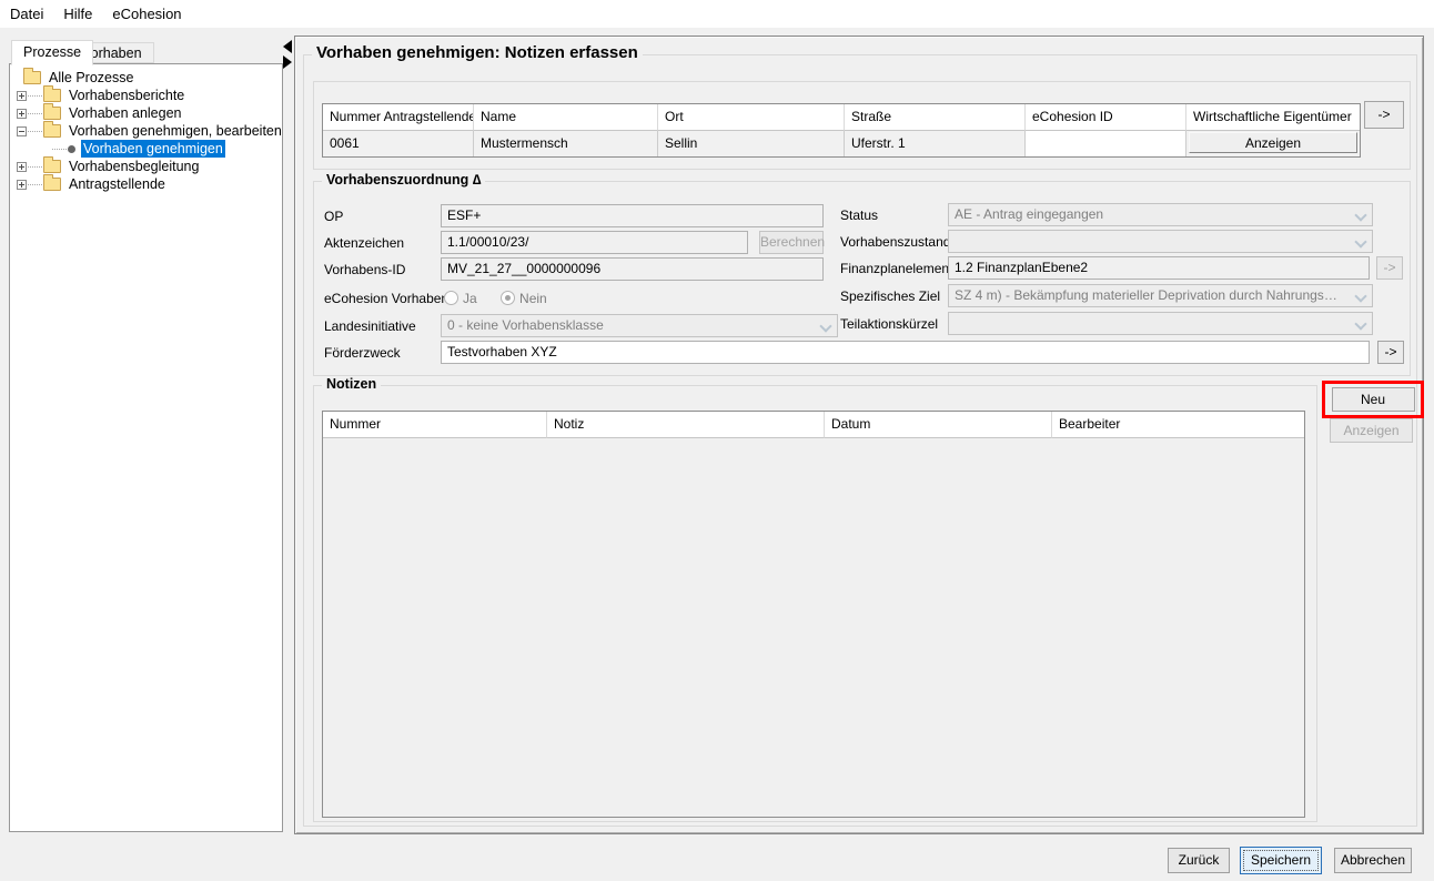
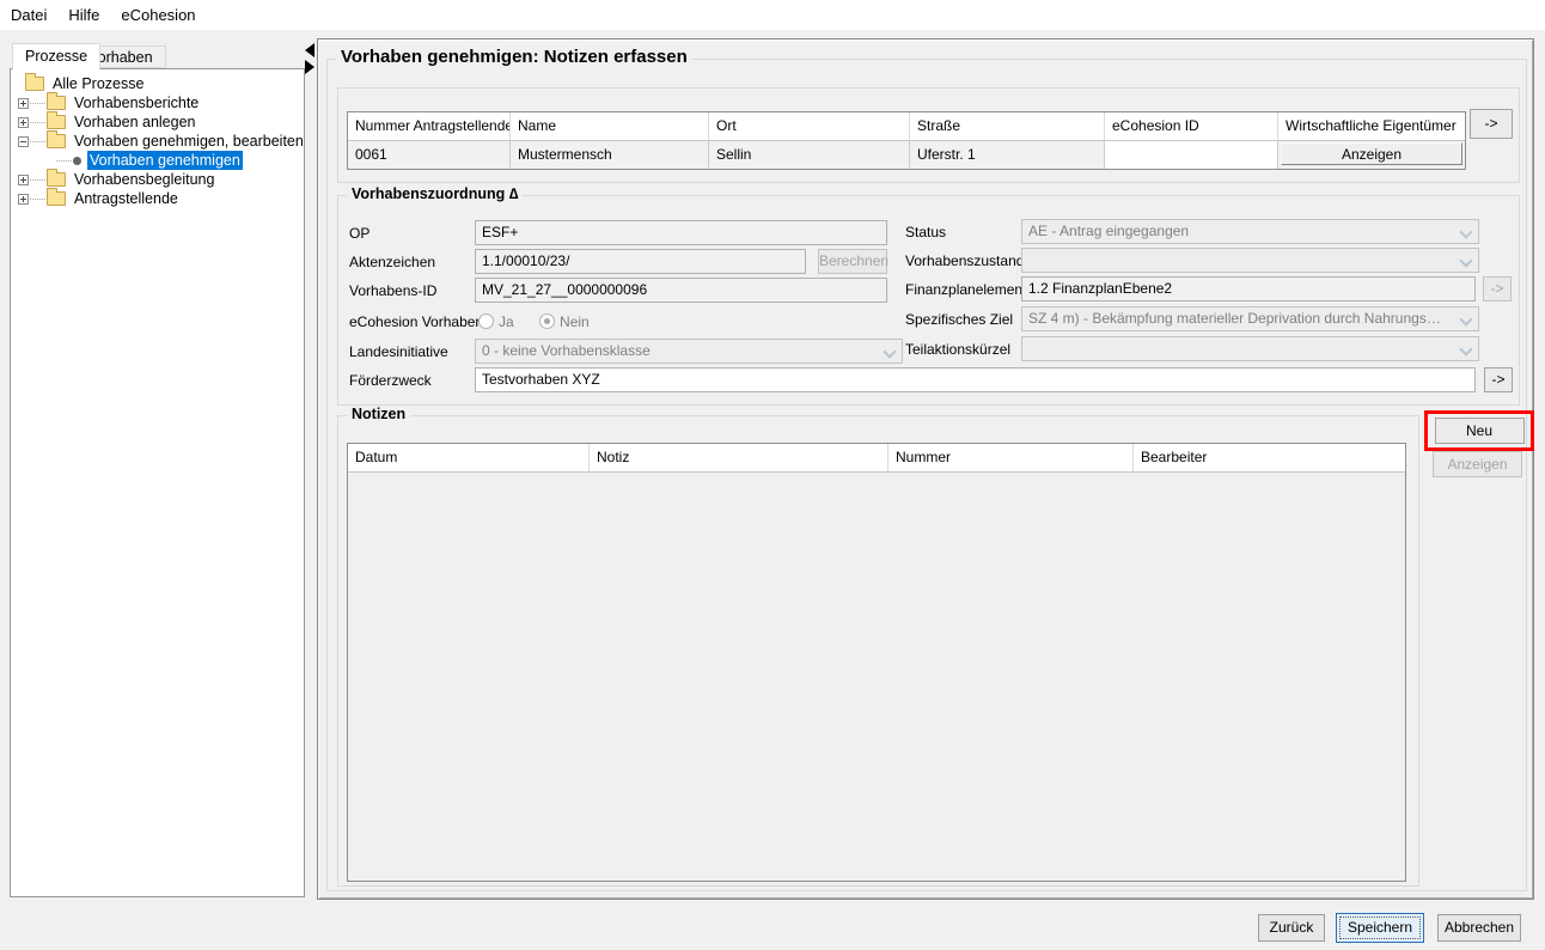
  Datei
  Hilfe
  eCohesion
  Prozesse
  orhaben
  Alle Prozesse
  Vorhabensberichte
  Vorhaben anlegen
  Vorhaben genehmigen, bearbeiten
  Vorhaben genehmigen
  Vorhabensbegleitung
  Antragstellende
  Vorhaben genehmigen: Notizen erfassen
  Nummer Antragstellende
  Name
  Ort
  Straße
  eCohesion ID
  Wirtschaftliche Eigentümer
  0061
  Mustermensch
  Sellin
  Uferstr. 1
  Anzeigen
  ->
  Vorhabenszuordnung ∆
  OP
  ESF+
  Aktenzeichen
  1.1/00010/23/
  Berechnen
  Vorhabens-ID
  MV_21_27__0000000096
  eCohesion Vorhabe
  Ja Nein
  Landesinitiative
  0 - keine Vorhabensklasse
  Förderzweck
  Testvorhaben XYZ
  ->
  Status
  AE - Antrag eingegangen
  Vorhabenszustan
  Finanzplanelemen
  1.2 FinanzplanEbene2
  ->
  Spezifisches Ziel
  SZ 4 m) - Bekämpfung materieller Deprivation durch Nahrungsmittelhilf
  Teilaktionskürzel
  Notizen
- Nummer
+ Datum
  Notiz
- Datum
+ Nummer
  Bearbeiter
  Neu
  Anzeigen
  Zurück
  Speichern
  Abbrechen
